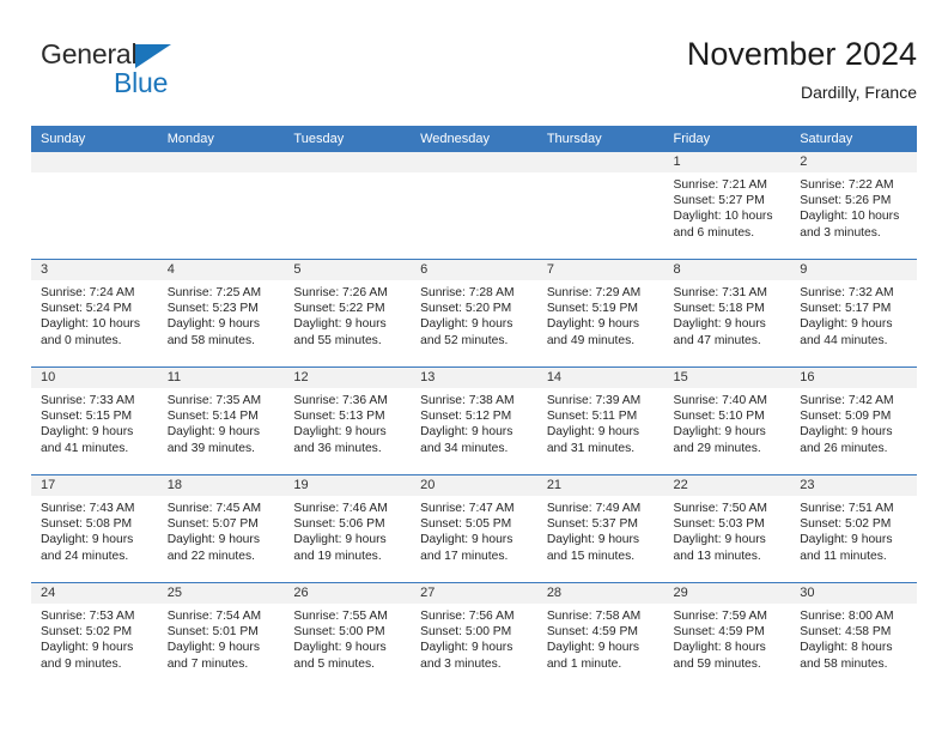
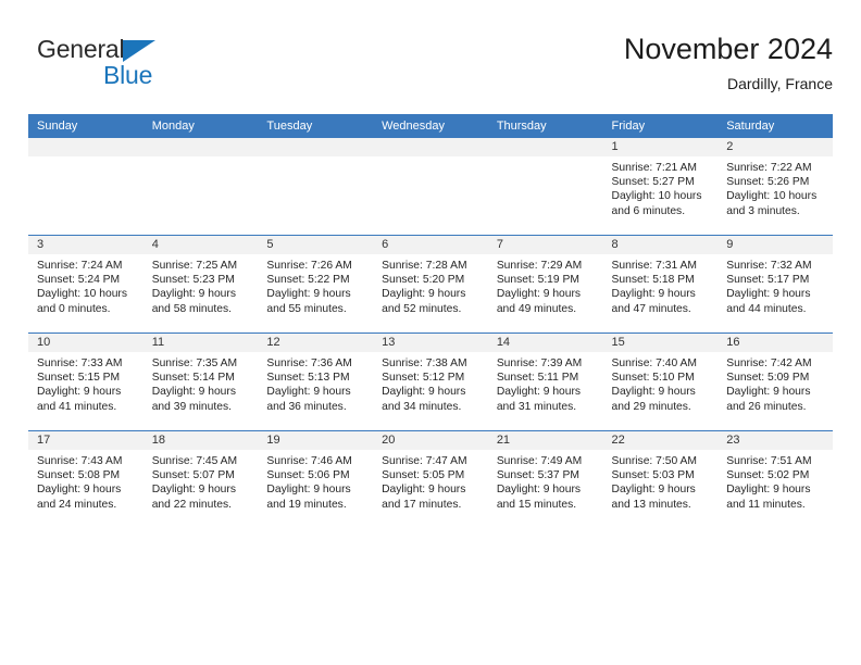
  General
  Blue
  November 2024
  Dardilly, France
  Sunday	Monday	Tuesday	Wednesday	Thursday	Friday	Saturday
  					1Sunrise: 7:21 AMSunset: 5:27 PMDaylight: 10 hoursand 6 minutes.	2Sunrise: 7:22 AMSunset: 5:26 PMDaylight: 10 hoursand 3 minutes.
  3Sunrise: 7:24 AMSunset: 5:24 PMDaylight: 10 hoursand 0 minutes.	4Sunrise: 7:25 AMSunset: 5:23 PMDaylight: 9 hoursand 58 minutes.	5Sunrise: 7:26 AMSunset: 5:22 PMDaylight: 9 hoursand 55 minutes.	6Sunrise: 7:28 AMSunset: 5:20 PMDaylight: 9 hoursand 52 minutes.	7Sunrise: 7:29 AMSunset: 5:19 PMDaylight: 9 hoursand 49 minutes.	8Sunrise: 7:31 AMSunset: 5:18 PMDaylight: 9 hoursand 47 minutes.	9Sunrise: 7:32 AMSunset: 5:17 PMDaylight: 9 hoursand 44 minutes.
  10Sunrise: 7:33 AMSunset: 5:15 PMDaylight: 9 hoursand 41 minutes.	11Sunrise: 7:35 AMSunset: 5:14 PMDaylight: 9 hoursand 39 minutes.	12Sunrise: 7:36 AMSunset: 5:13 PMDaylight: 9 hoursand 36 minutes.	13Sunrise: 7:38 AMSunset: 5:12 PMDaylight: 9 hoursand 34 minutes.	14Sunrise: 7:39 AMSunset: 5:11 PMDaylight: 9 hoursand 31 minutes.	15Sunrise: 7:40 AMSunset: 5:10 PMDaylight: 9 hoursand 29 minutes.	16Sunrise: 7:42 AMSunset: 5:09 PMDaylight: 9 hoursand 26 minutes.
  17Sunrise: 7:43 AMSunset: 5:08 PMDaylight: 9 hoursand 24 minutes.	18Sunrise: 7:45 AMSunset: 5:07 PMDaylight: 9 hoursand 22 minutes.	19Sunrise: 7:46 AMSunset: 5:06 PMDaylight: 9 hoursand 19 minutes.	20Sunrise: 7:47 AMSunset: 5:05 PMDaylight: 9 hoursand 17 minutes.	21Sunrise: 7:49 AMSunset: 5:37 PMDaylight: 9 hoursand 15 minutes.	22Sunrise: 7:50 AMSunset: 5:03 PMDaylight: 9 hoursand 13 minutes.	23Sunrise: 7:51 AMSunset: 5:02 PMDaylight: 9 hoursand 11 minutes.
- 24Sunrise: 7:53 AMSunset: 5:02 PMDaylight: 9 hoursand 9 minutes.	25Sunrise: 7:54 AMSunset: 5:01 PMDaylight: 9 hoursand 7 minutes.	26Sunrise: 7:55 AMSunset: 5:00 PMDaylight: 9 hoursand 5 minutes.	27Sunrise: 7:56 AMSunset: 5:00 PMDaylight: 9 hoursand 3 minutes.	28Sunrise: 7:58 AMSunset: 4:59 PMDaylight: 9 hoursand 1 minute.	29Sunrise: 7:59 AMSunset: 4:59 PMDaylight: 8 hoursand 59 minutes.	30Sunrise: 8:00 AMSunset: 4:58 PMDaylight: 8 hoursand 58 minutes.
